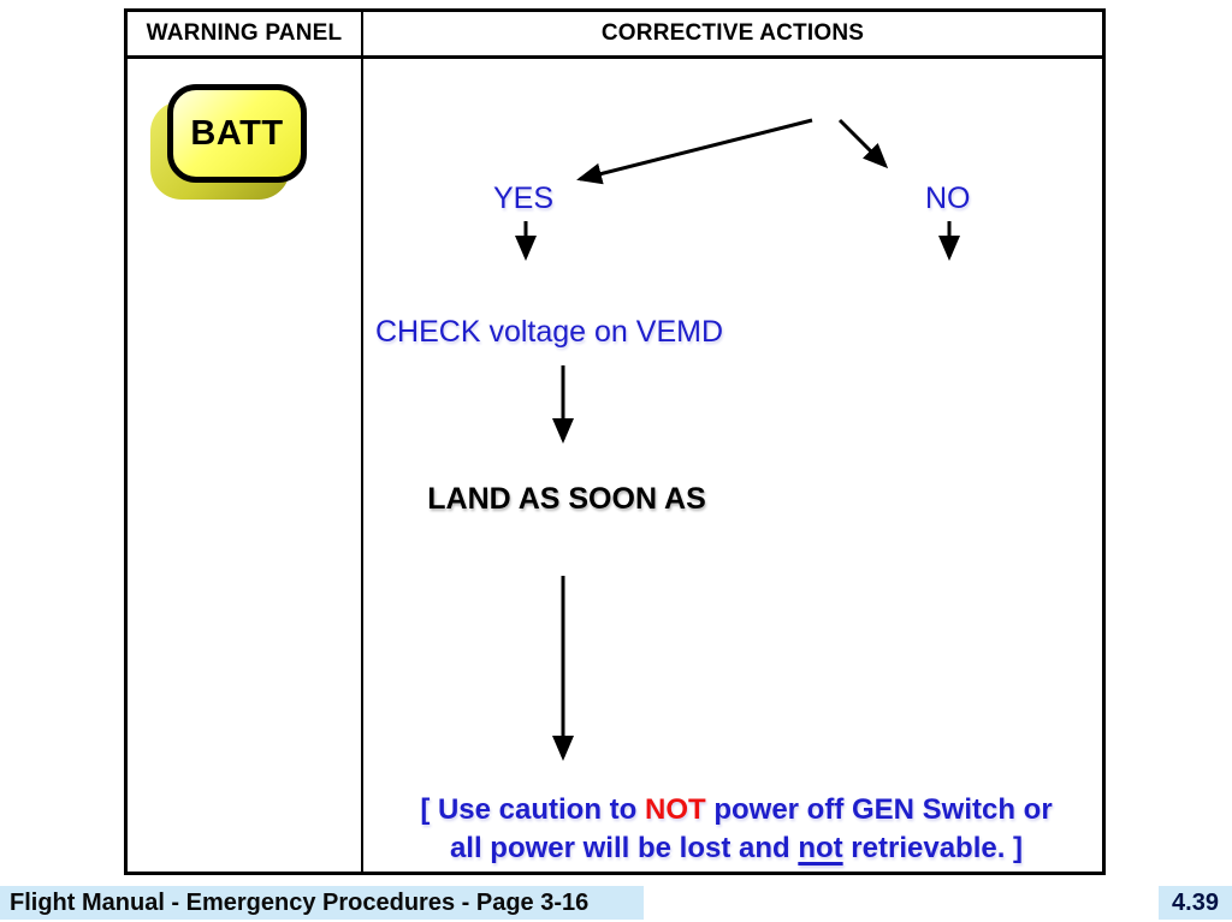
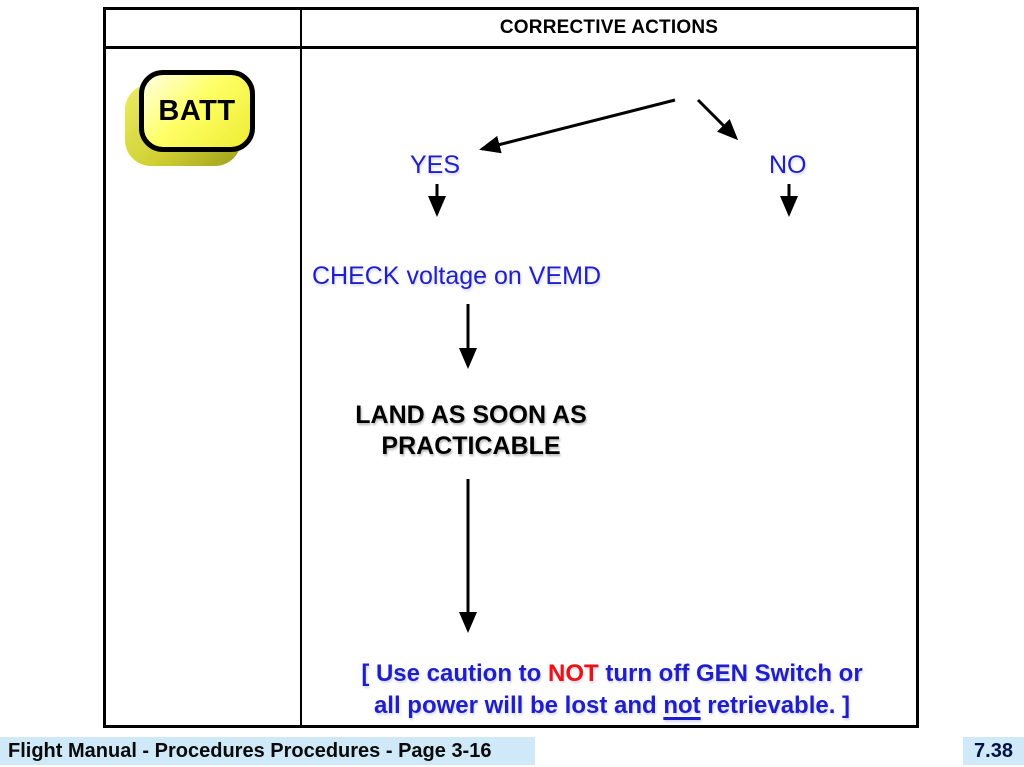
- WARNING PANEL
  CORRECTIVE ACTIONS
  BATT
  YES
  NO
  CHECK voltage on VEMD
  LAND AS SOON AS
+ PRACTICABLE
- [ Use caution to NOT power off GEN Switch or
+ [ Use caution to NOT turn off GEN Switch or
  all power will be lost and not retrievable. ]
- Flight Manual - Emergency Procedures - Page 3-16
+ Flight Manual - Procedures Procedures - Page 3-16
- 4.39
+ 7.38
